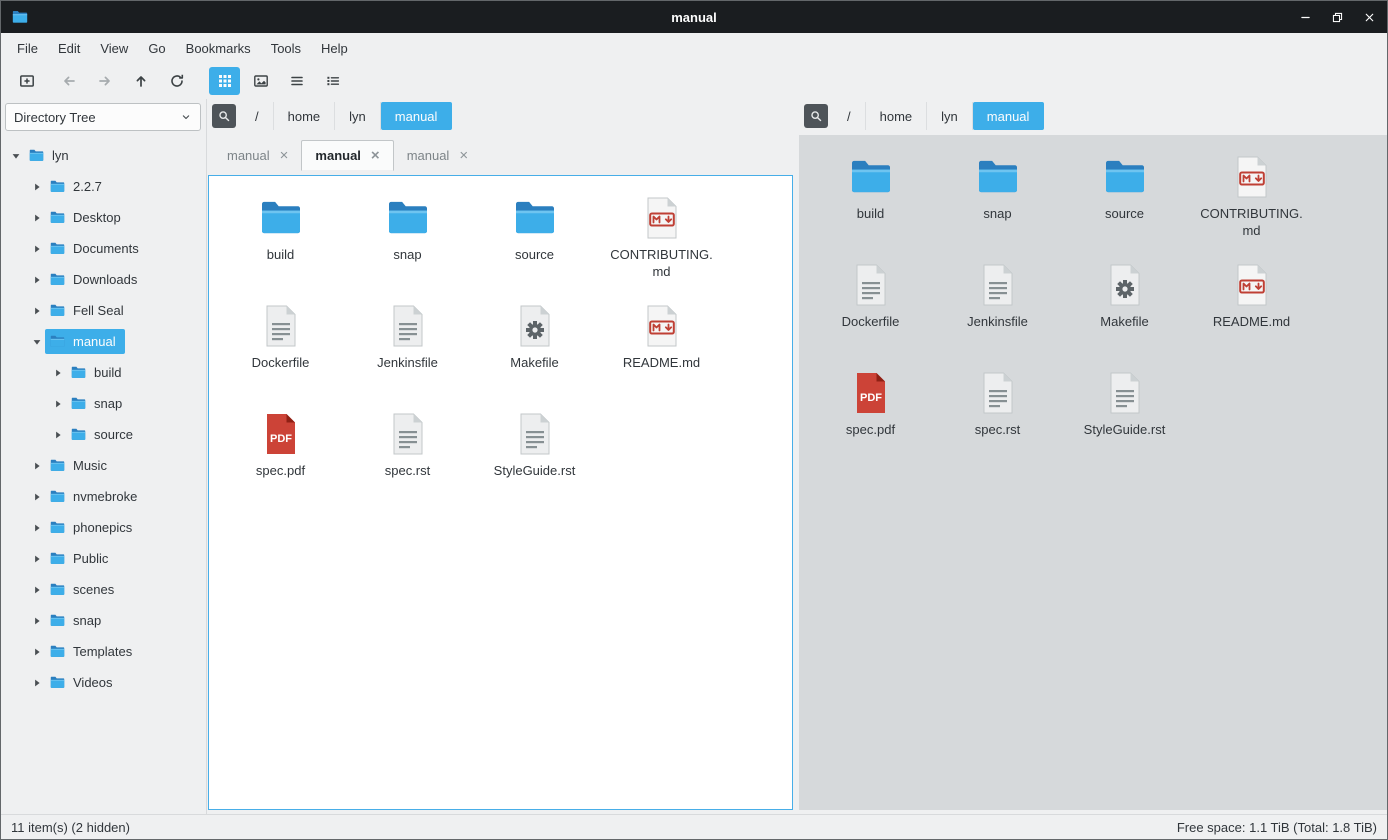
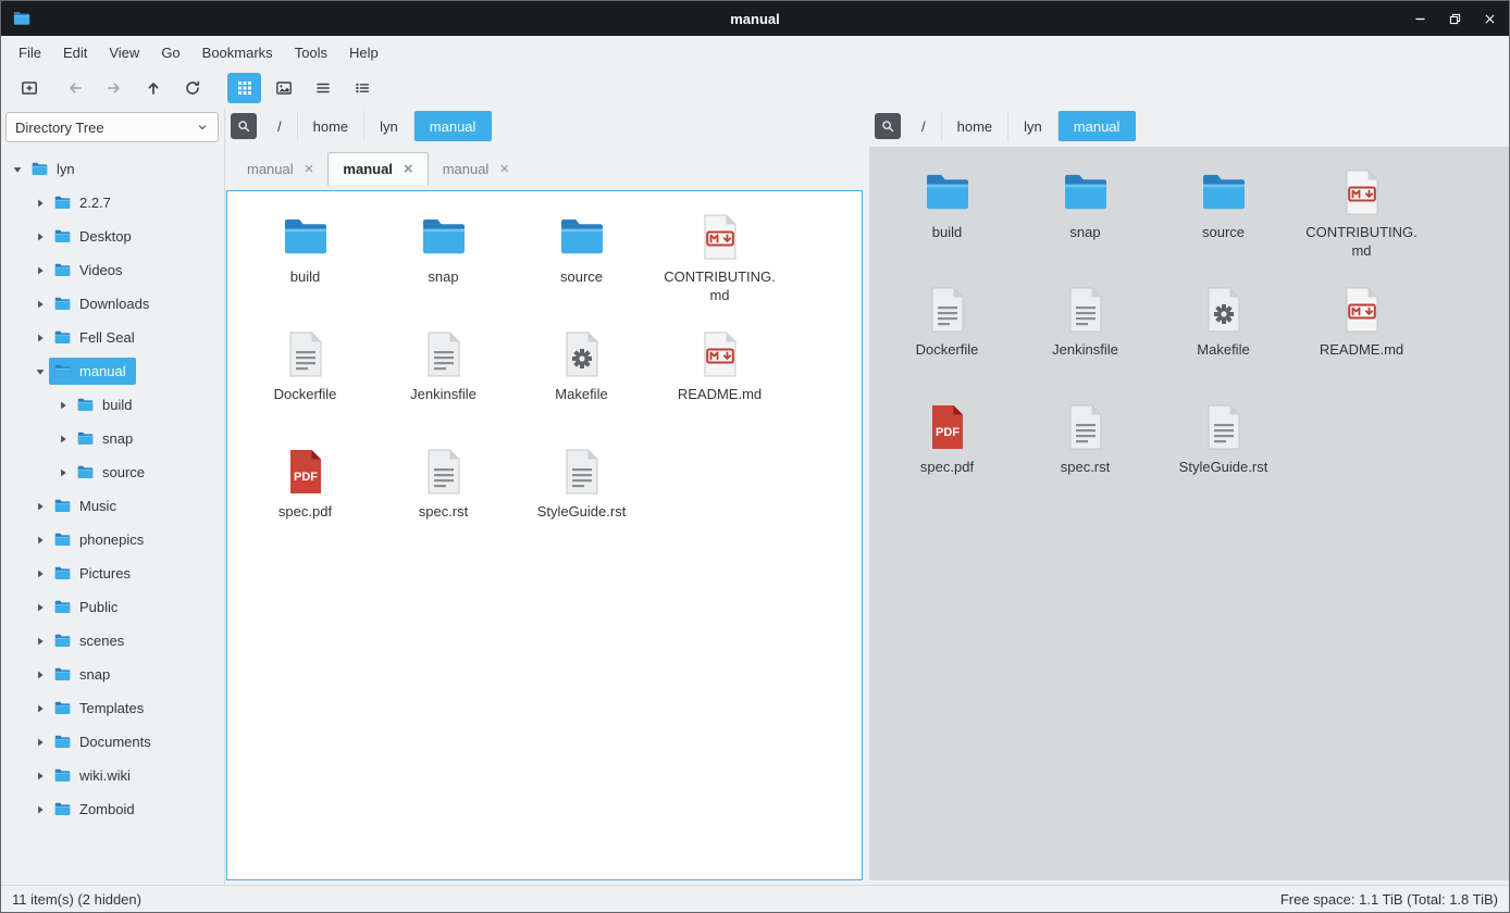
  manual
  File
  Edit
  View
  Go
  Bookmarks
  Tools
  Help
  Directory Tree
  lyn
  2.2.7
  Desktop
- Documents
+ Videos
  Downloads
  Fell Seal
  manual
  build
  snap
  source
  Music
- nvmebroke
  phonepics
+ Pictures
  Public
  scenes
  snap
  Templates
- Videos
+ Documents
+ wiki.wiki
+ Zomboid
  /
  home
  lyn
  manual
  manual
  ×
  manual
  ×
  manual
  ×
  build
  snap
  source
  CONTRIBUTING.md
  Dockerfile
  Jenkinsfile
  Makefile
  README.md
  PDF
  spec.pdf
  spec.rst
  StyleGuide.rst
  /
  home
  lyn
  manual
  build
  snap
  source
  CONTRIBUTING.md
  Dockerfile
  Jenkinsfile
  Makefile
  README.md
  PDF
  spec.pdf
  spec.rst
  StyleGuide.rst
  11 item(s) (2 hidden)
  Free space: 1.1 TiB (Total: 1.8 TiB)
